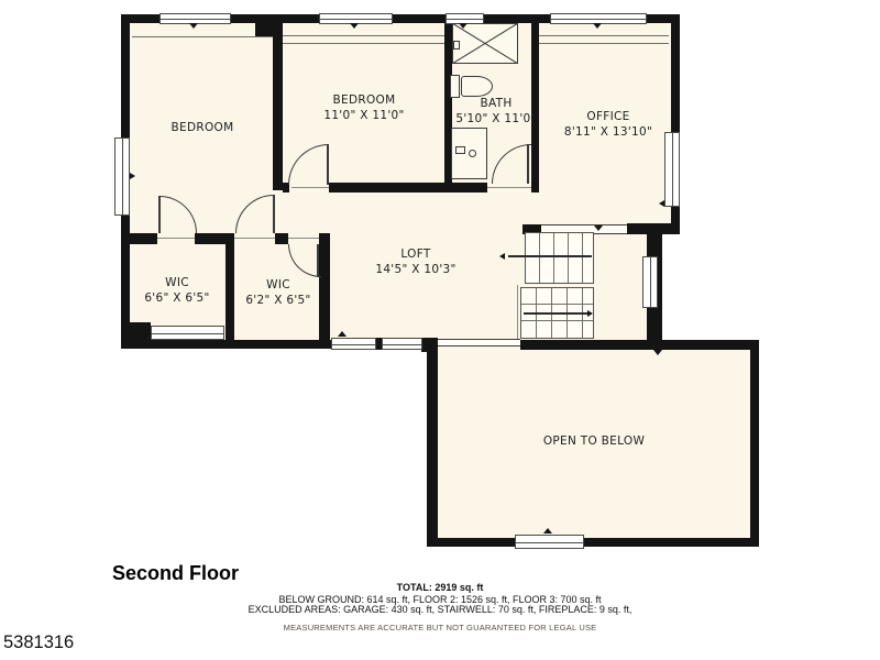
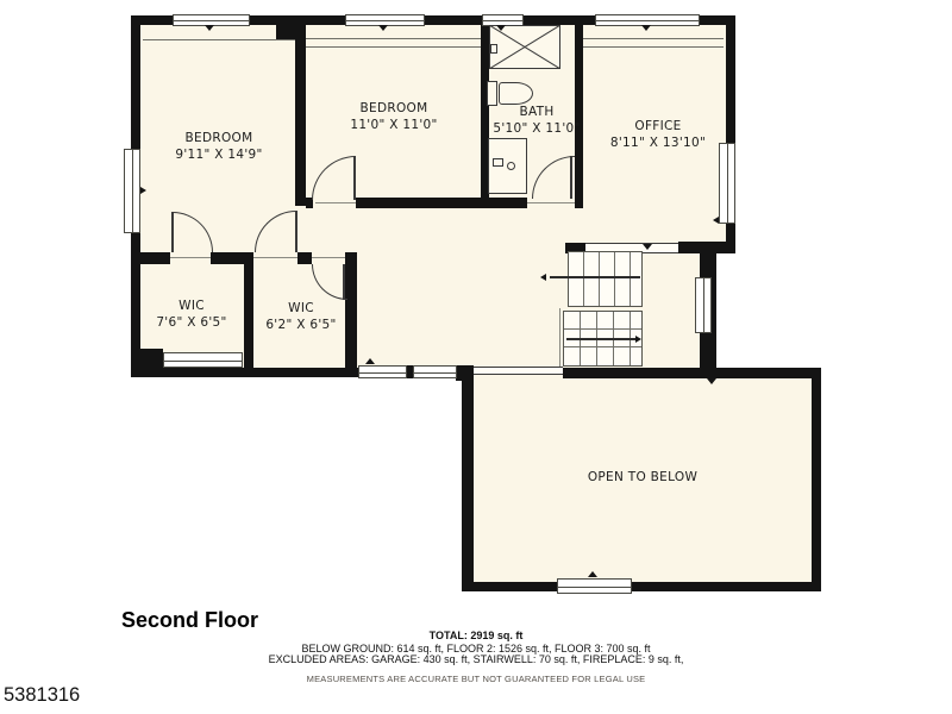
  BEDROOM
+ 9'11" X 14'9"
  BEDROOM
  11'0" X 11'0"
  BATH
  5'10" X 11'0"
  OFFICE
  8'11" X 13'10"
  WIC
- 6'6" X 6'5"
+ 7'6" X 6'5"
  WIC
  6'2" X 6'5"
- LOFT
- 14'5" X 10'3"
  OPEN TO BELOW
  Second Floor
  5381316
  TOTAL: 2919 sq. ft
  BELOW GROUND: 614 sq. ft, FLOOR 2: 1526 sq. ft, FLOOR 3: 700 sq. ft
  EXCLUDED AREAS: GARAGE: 430 sq. ft, STAIRWELL: 70 sq. ft, FIREPLACE: 9 sq. ft,
  MEASUREMENTS ARE ACCURATE BUT NOT GUARANTEED FOR LEGAL USE
